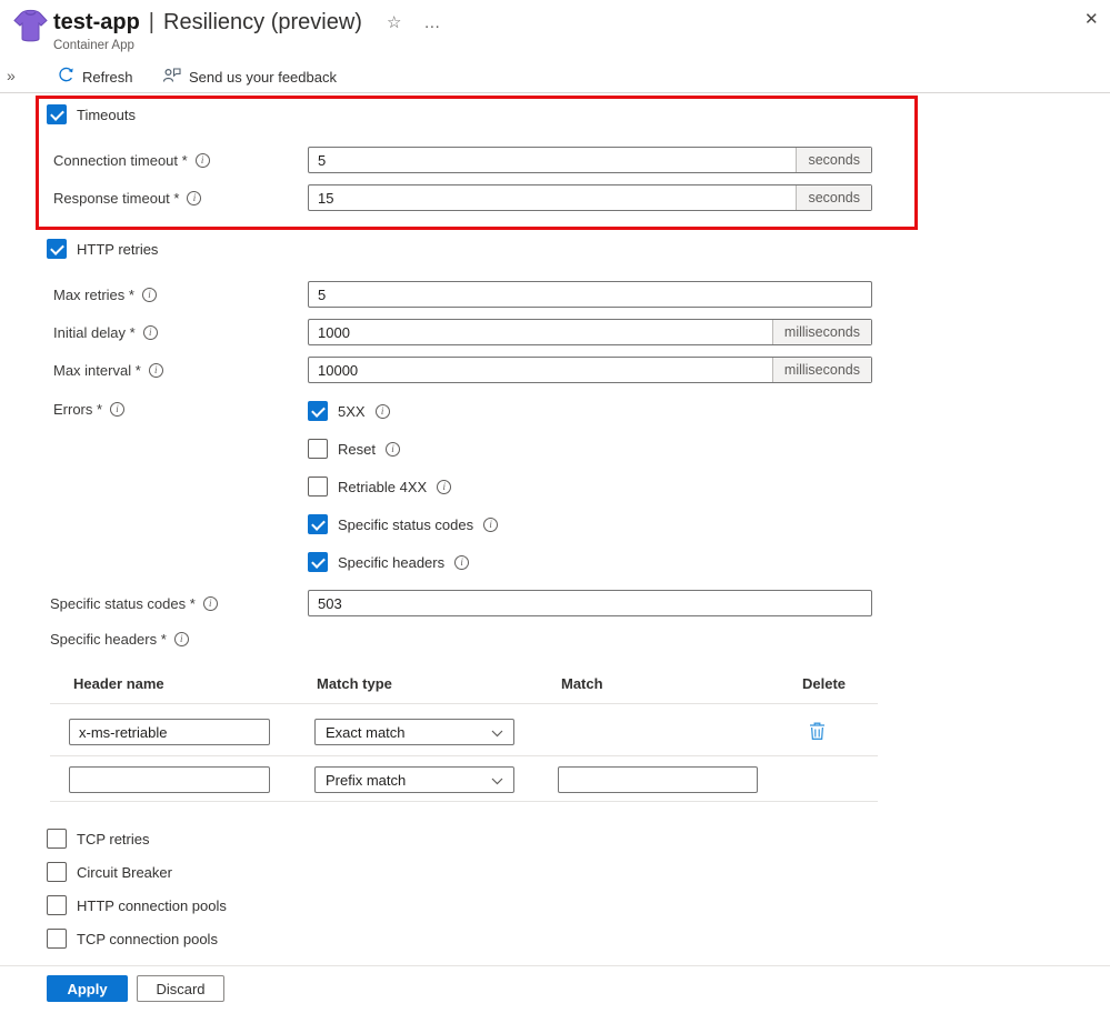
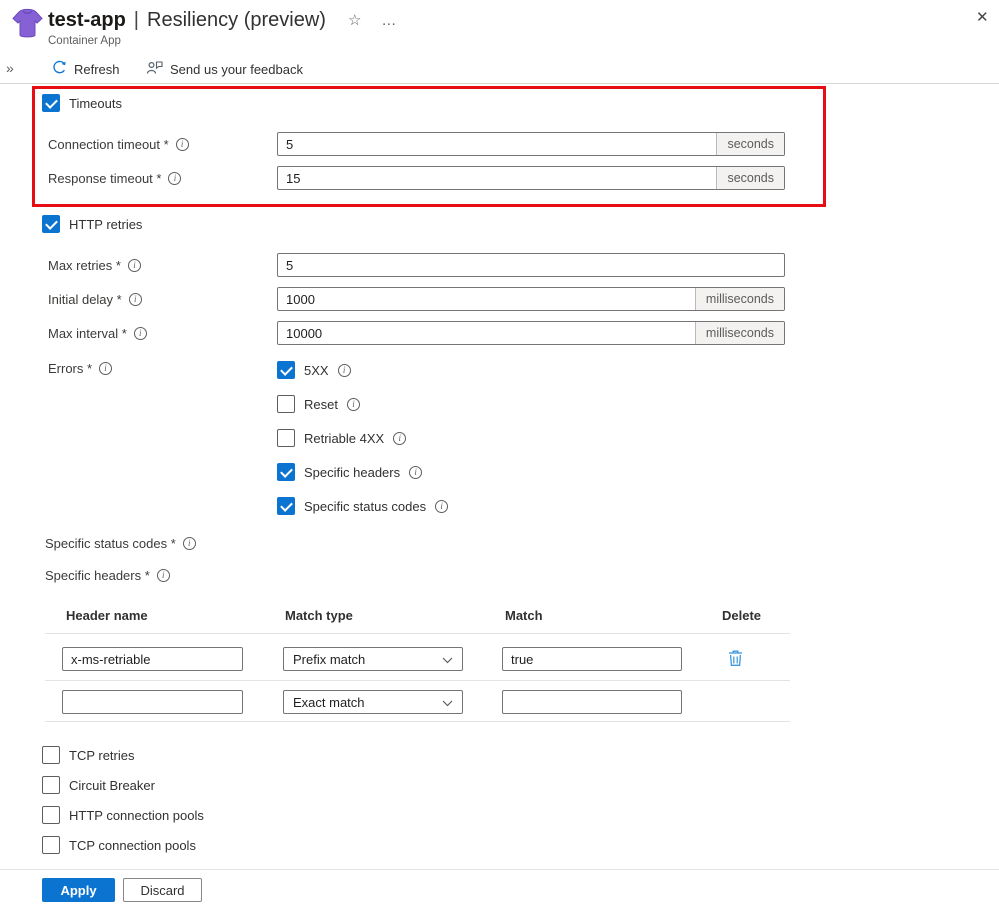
  test-app
  |
  Resiliency (preview)
  ☆
  …
  Container App
  ✕
  »
  Refresh
  Send us your feedback
  Timeouts
  Connection timeout *
  i
  5
  seconds
  Response timeout *
  i
  15
  seconds
  HTTP retries
  Max retries *
  i
  5
  Initial delay *
  i
  1000
  milliseconds
  Max interval *
  i
  10000
  milliseconds
  Errors *
  i
  5XX
  i
  Reset
  i
  Retriable 4XX
  i
- Specific status codes
+ Specific headers
  i
- Specific headers
+ Specific status codes
  i
  Specific status codes *
  i
- 503
  Specific headers *
  i
  Header name
  Match type
  Match
  Delete
  x-ms-retriable
- Exact match
+ Prefix match
+ true
- Prefix match
+ Exact match
  TCP retries
  Circuit Breaker
  HTTP connection pools
  TCP connection pools
  Apply
  Discard
